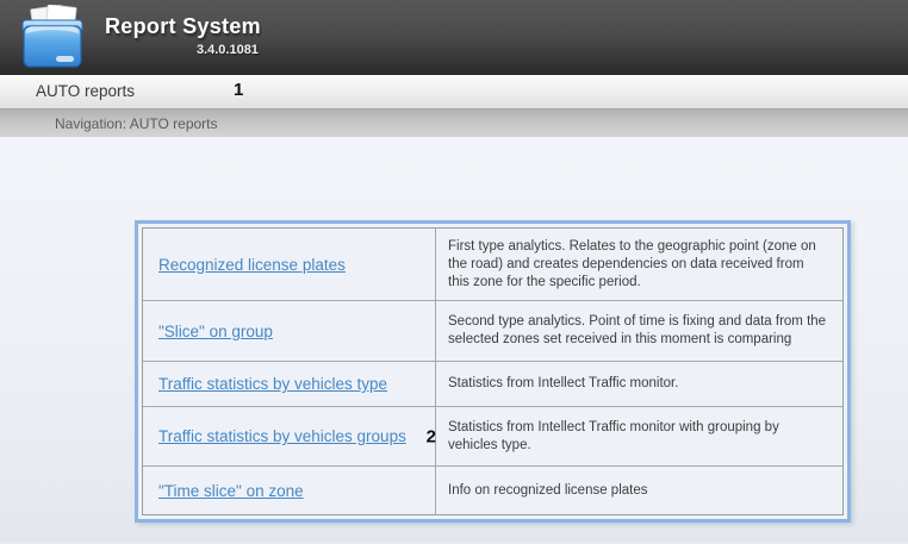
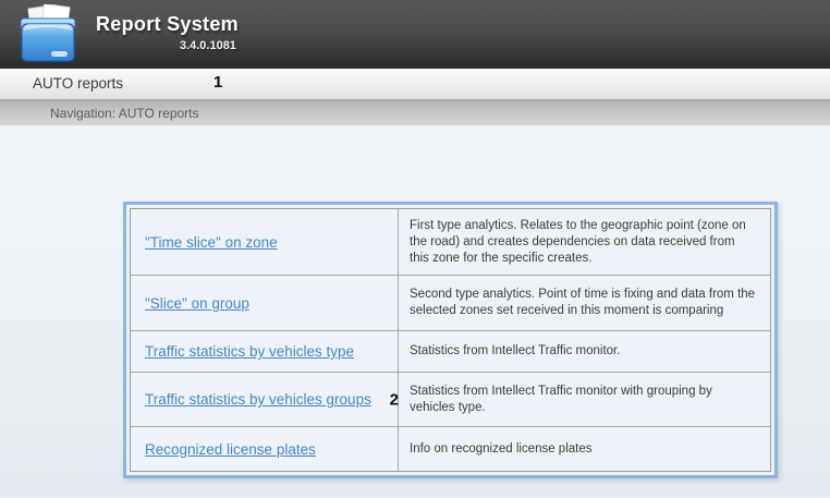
  Report System
  3.4.0.1081
  AUTO reports
  1
  Navigation: AUTO reports
- Recognized license plates
+ "Time slice" on zone
- First type analytics. Relates to the geographic point (zone on the road) and creates dependencies on data received from this zone for the specific period.
+ First type analytics. Relates to the geographic point (zone on the road) and creates dependencies on data received from this zone for the specific creates.
  "Slice" on group
  Second type analytics. Point of time is fixing and data from the selected zones set received in this moment is comparing
  Traffic statistics by vehicles type
  Statistics from Intellect Traffic monitor.
  Traffic statistics by vehicles groups
  2
  Statistics from Intellect Traffic monitor with grouping by vehicles type.
- "Time slice" on zone
+ Recognized license plates
  Info on recognized license plates
